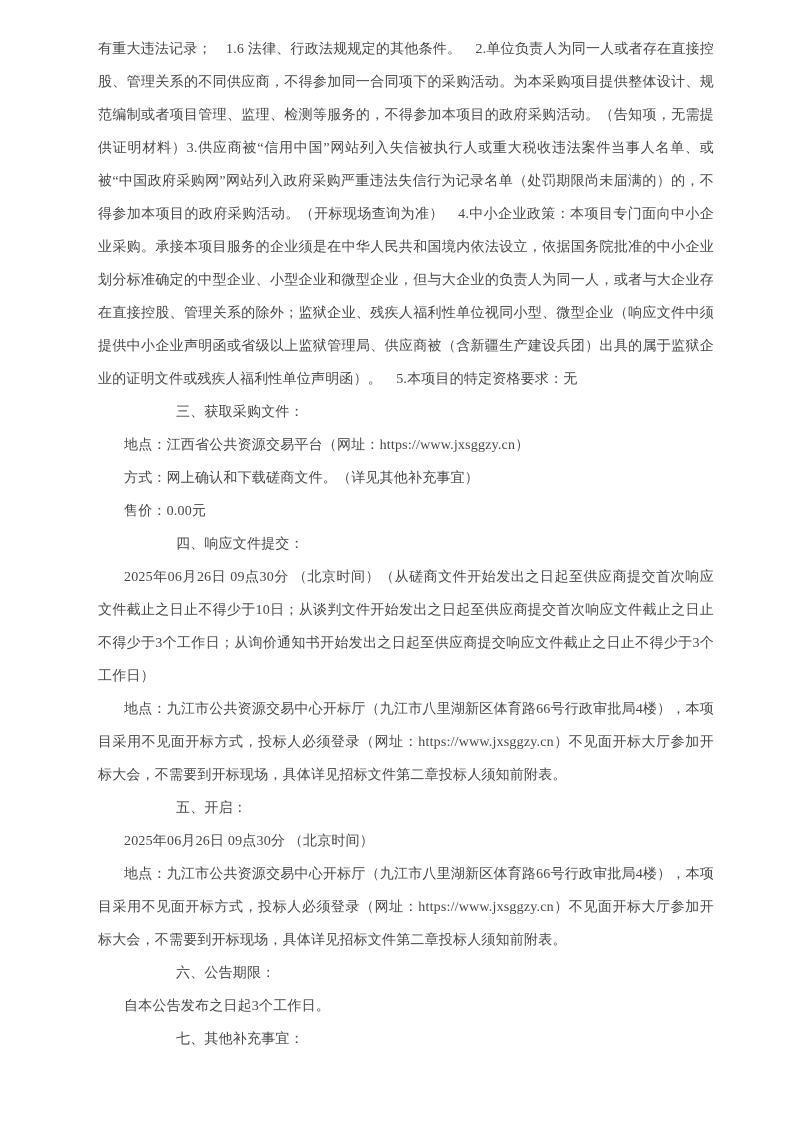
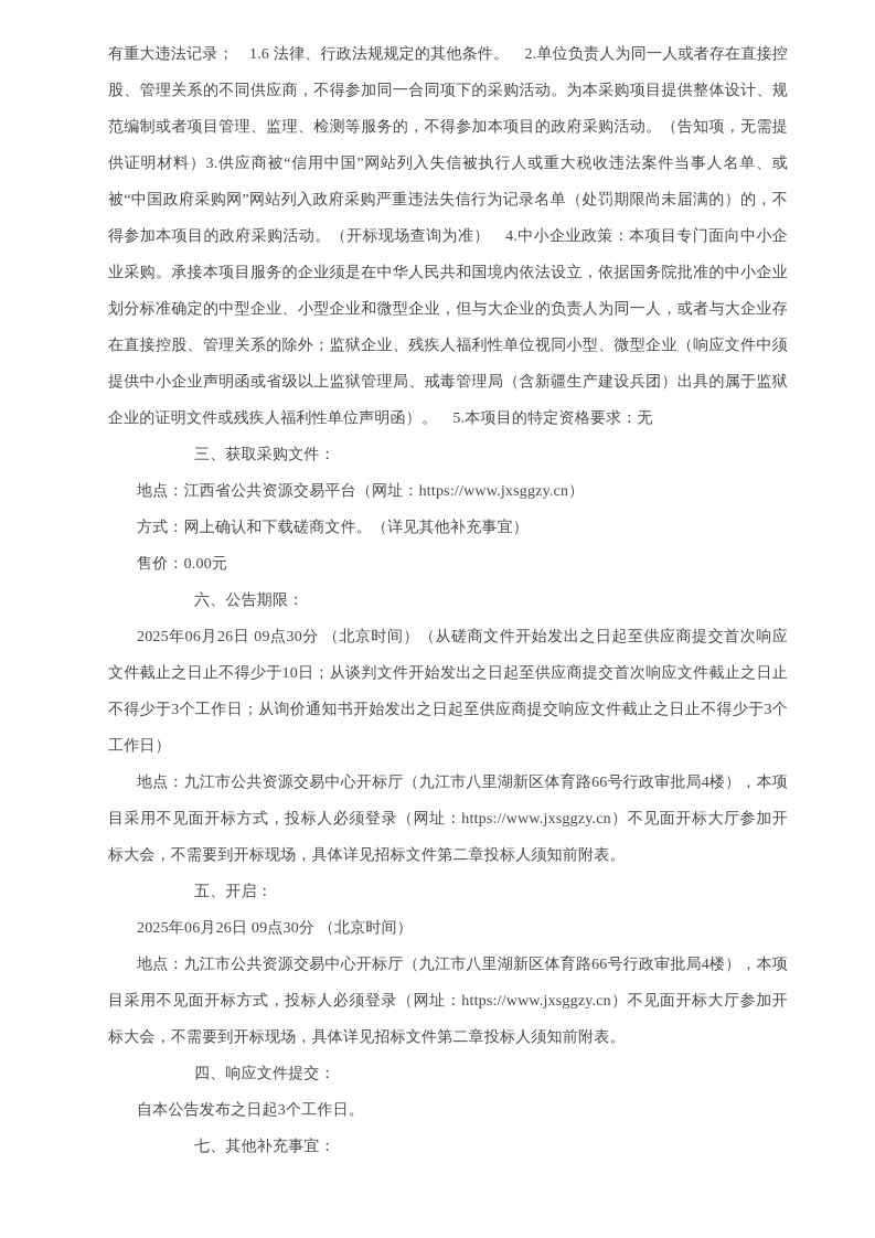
- 有重大违法记录； 1.6 法律、行政法规规定的其他条件。 2.单位负责人为同一人或者存在直接控股、管理关系的不同供应商，不得参加同一合同项下的采购活动。为本采购项目提供整体设计、规范编制或者项目管理、监理、检测等服务的，不得参加本项目的政府采购活动。（告知项，无需提供证明材料）3.供应商被“信用中国”网站列入失信被执行人或重大税收违法案件当事人名单、或被“中国政府采购网”网站列入政府采购严重违法失信行为记录名单（处罚期限尚未届满的）的，不得参加本项目的政府采购活动。（开标现场查询为准） 4.中小企业政策：本项目专门面向中小企业采购。承接本项目服务的企业须是在中华人民共和国境内依法设立，依据国务院批准的中小企业划分标准确定的中型企业、小型企业和微型企业，但与大企业的负责人为同一人，或者与大企业存在直接控股、管理关系的除外；监狱企业、残疾人福利性单位视同小型、微型企业（响应文件中须提供中小企业声明函或省级以上监狱管理局、供应商被（含新疆生产建设兵团）出具的属于监狱企业的证明文件或残疾人福利性单位声明函）。 5.本项目的特定资格要求：无
+ 有重大违法记录； 1.6 法律、行政法规规定的其他条件。 2.单位负责人为同一人或者存在直接控股、管理关系的不同供应商，不得参加同一合同项下的采购活动。为本采购项目提供整体设计、规范编制或者项目管理、监理、检测等服务的，不得参加本项目的政府采购活动。（告知项，无需提供证明材料）3.供应商被“信用中国”网站列入失信被执行人或重大税收违法案件当事人名单、或被“中国政府采购网”网站列入政府采购严重违法失信行为记录名单（处罚期限尚未届满的）的，不得参加本项目的政府采购活动。（开标现场查询为准） 4.中小企业政策：本项目专门面向中小企业采购。承接本项目服务的企业须是在中华人民共和国境内依法设立，依据国务院批准的中小企业划分标准确定的中型企业、小型企业和微型企业，但与大企业的负责人为同一人，或者与大企业存在直接控股、管理关系的除外；监狱企业、残疾人福利性单位视同小型、微型企业（响应文件中须提供中小企业声明函或省级以上监狱管理局、戒毒管理局（含新疆生产建设兵团）出具的属于监狱企业的证明文件或残疾人福利性单位声明函）。 5.本项目的特定资格要求：无
  三、获取采购文件：
  地点：江西省公共资源交易平台（网址：https://www.jxsggzy.cn）
  方式：网上确认和下载磋商文件。（详见其他补充事宜）
  售价：0.00元
- 四、响应文件提交：
+ 六、公告期限：
  2025年06月26日 09点30分 （北京时间）（从磋商文件开始发出之日起至供应商提交首次响应文件截止之日止不得少于10日；从谈判文件开始发出之日起至供应商提交首次响应文件截止之日止不得少于3个工作日；从询价通知书开始发出之日起至供应商提交响应文件截止之日止不得少于3个工作日）
  地点：九江市公共资源交易中心开标厅（九江市八里湖新区体育路66号行政审批局4楼），本项目采用不见面开标方式，投标人必须登录（网址：https://www.jxsggzy.cn）不见面开标大厅参加开标大会，不需要到开标现场，具体详见招标文件第二章投标人须知前附表。
  五、开启：
  2025年06月26日 09点30分 （北京时间）
  地点：九江市公共资源交易中心开标厅（九江市八里湖新区体育路66号行政审批局4楼），本项目采用不见面开标方式，投标人必须登录（网址：https://www.jxsggzy.cn）不见面开标大厅参加开标大会，不需要到开标现场，具体详见招标文件第二章投标人须知前附表。
- 六、公告期限：
+ 四、响应文件提交：
  自本公告发布之日起3个工作日。
  七、其他补充事宜：
